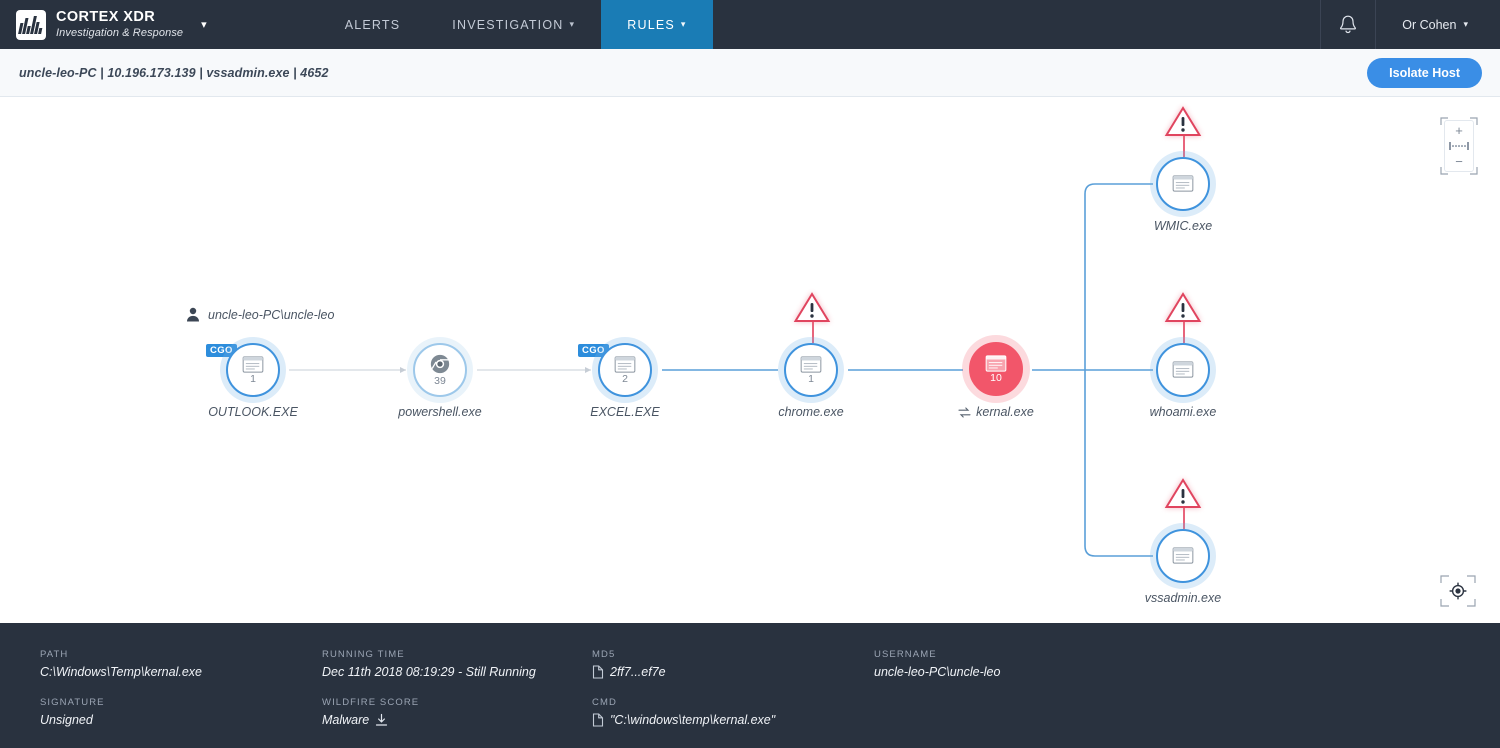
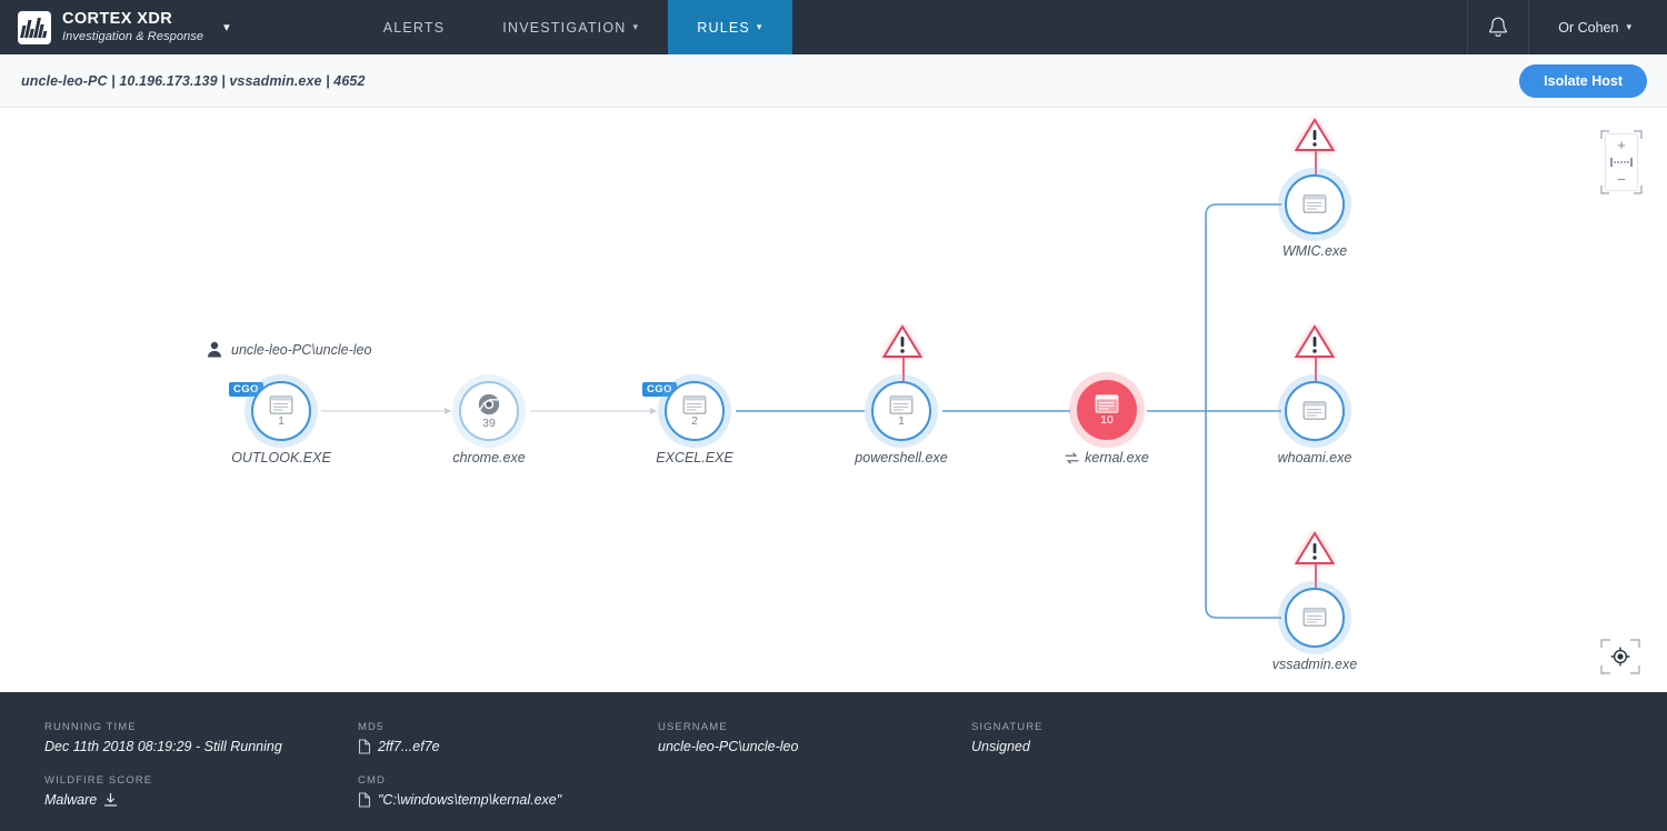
  CORTEX XDR
  Investigation & Response
  ▾
  ALERTS
  INVESTIGATION
  ▾
  RULES
  ▾
  Or Cohen
  ▾
  uncle-leo-PC | 10.196.173.139 | vssadmin.exe | 4652
  Isolate Host
  uncle-leo-PC\uncle-leo
  CGO
  1
  OUTLOOK.EXE
  39
- powershell.exe
+ chrome.exe
  CGO
  2
  EXCEL.EXE
  1
- chrome.exe
+ powershell.exe
  10
  kernal.exe
  WMIC.exe
  whoami.exe
  vssadmin.exe
  +
  −
- PATH
- C:\Windows\Temp\kernal.exe
  RUNNING TIME
  Dec 11th 2018 08:19:29 - Still Running
  MD5
  2ff7...ef7e
  USERNAME
  uncle-leo-PC\uncle-leo
  SIGNATURE
  Unsigned
  WILDFIRE SCORE
  Malware
  CMD
  "C:\windows\temp\kernal.exe"
